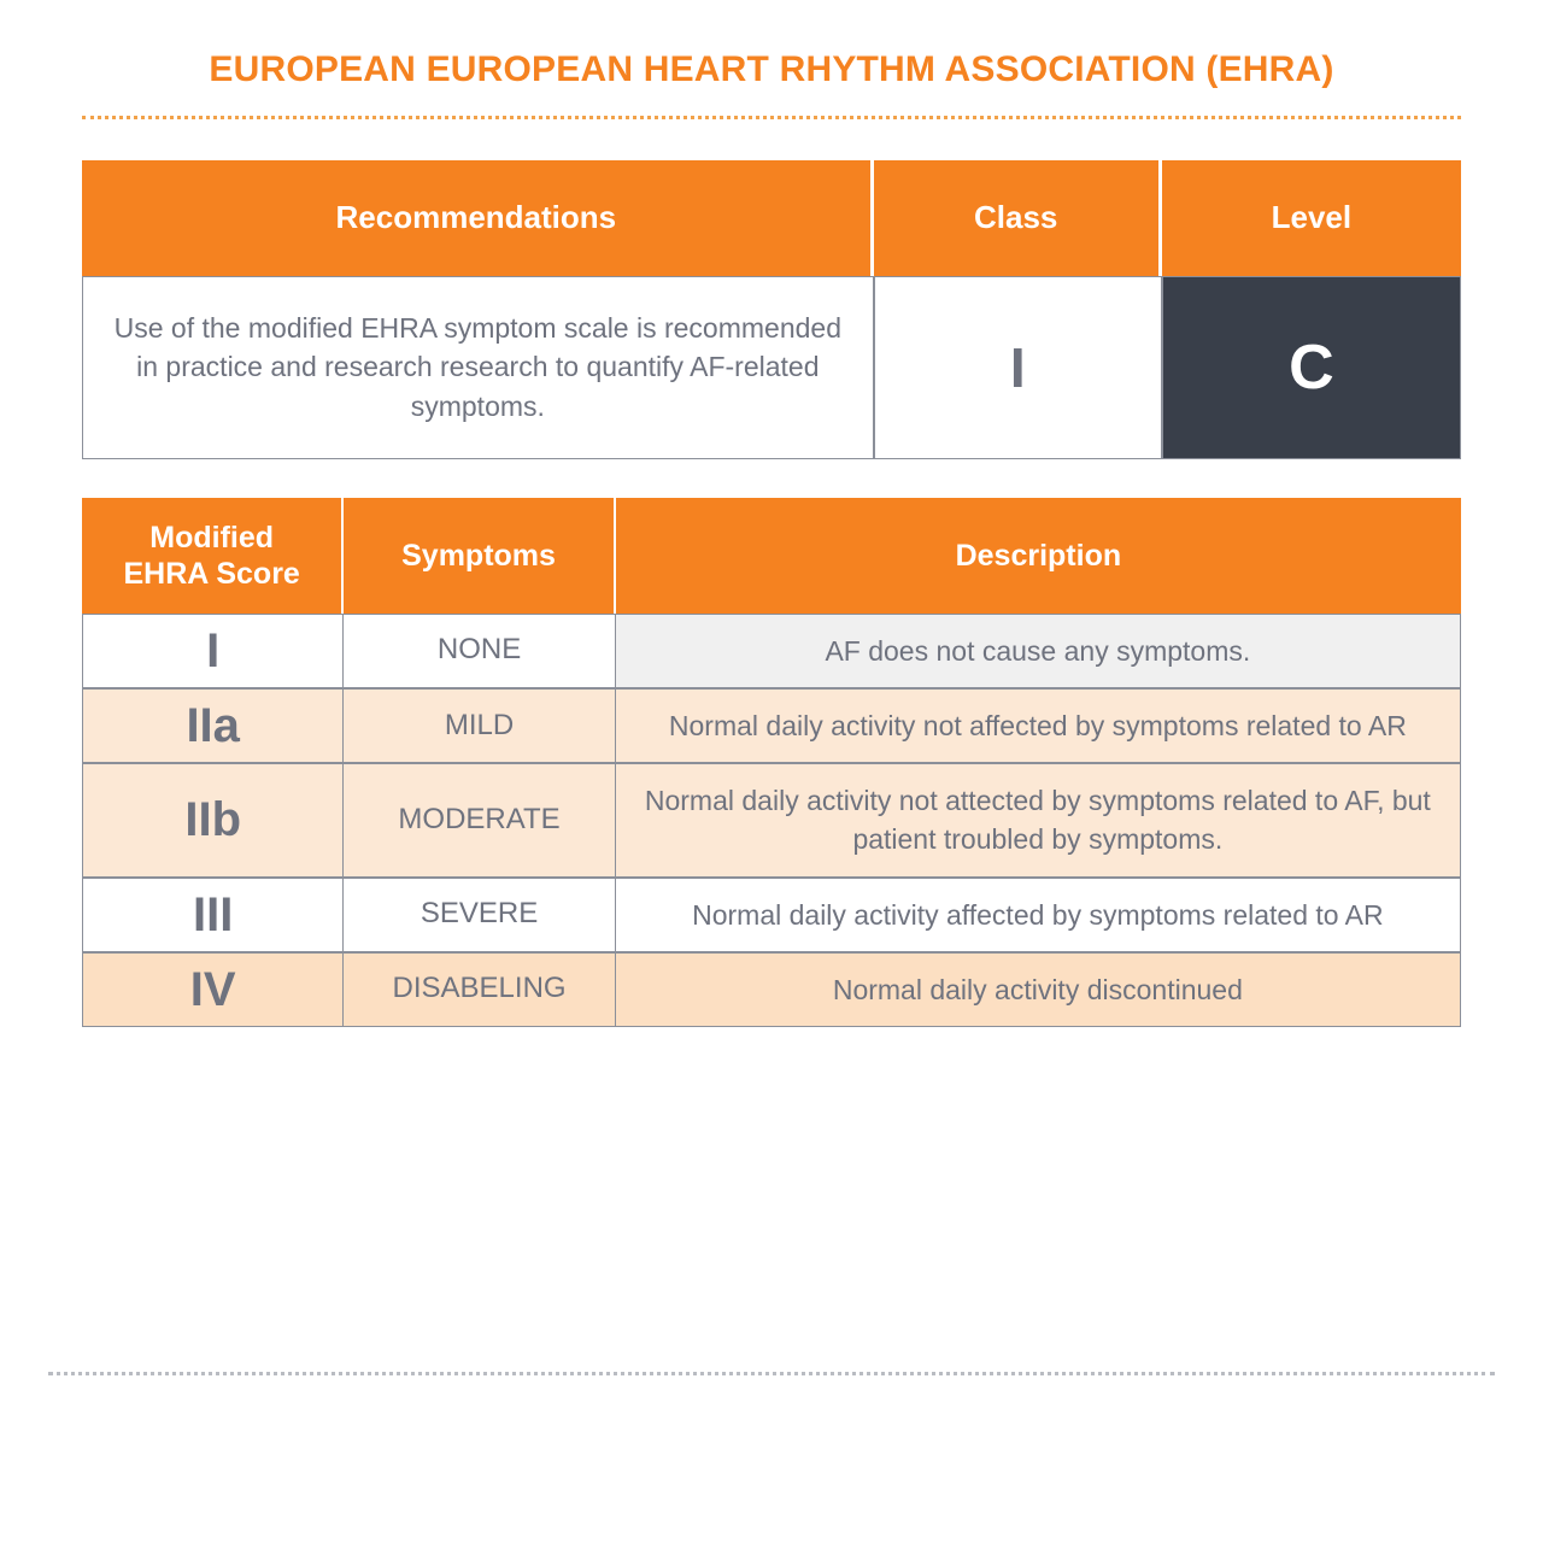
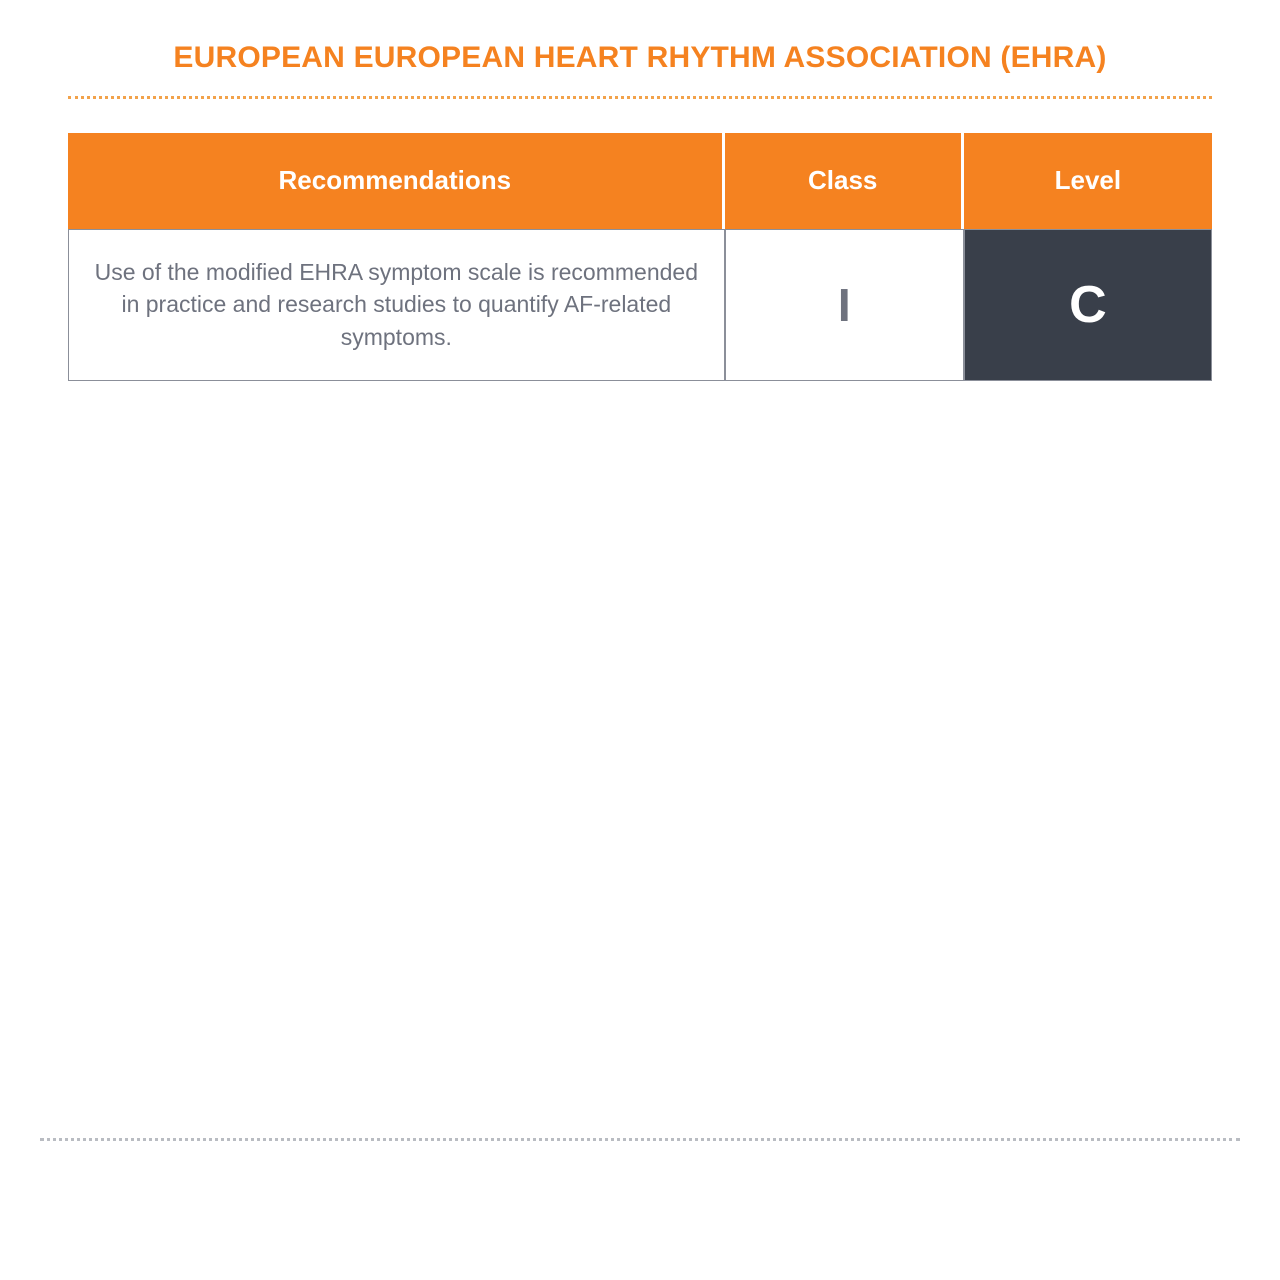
  EUROPEAN EUROPEAN HEART RHYTHM ASSOCIATION (EHRA)
  Recommendations	Class	Level
- Use of the modified EHRA symptom scale is recommended in practice and research research to quantify AF-related symptoms.	I	C
+ Use of the modified EHRA symptom scale is recommended in practice and research studies to quantify AF-related symptoms.	I	C
- Modified EHRA Score	Symptoms	Description
- I	NONE	AF does not cause any symptoms.
- IIa	MILD	Normal daily activity not affected by symptoms related to AR
- IIb	MODERATE	Normal daily activity not attected by symptoms related to AF, but patient troubled by symptoms.
- III	SEVERE	Normal daily activity affected by symptoms related to AR
- IV	DISABELING	Normal daily activity discontinued
